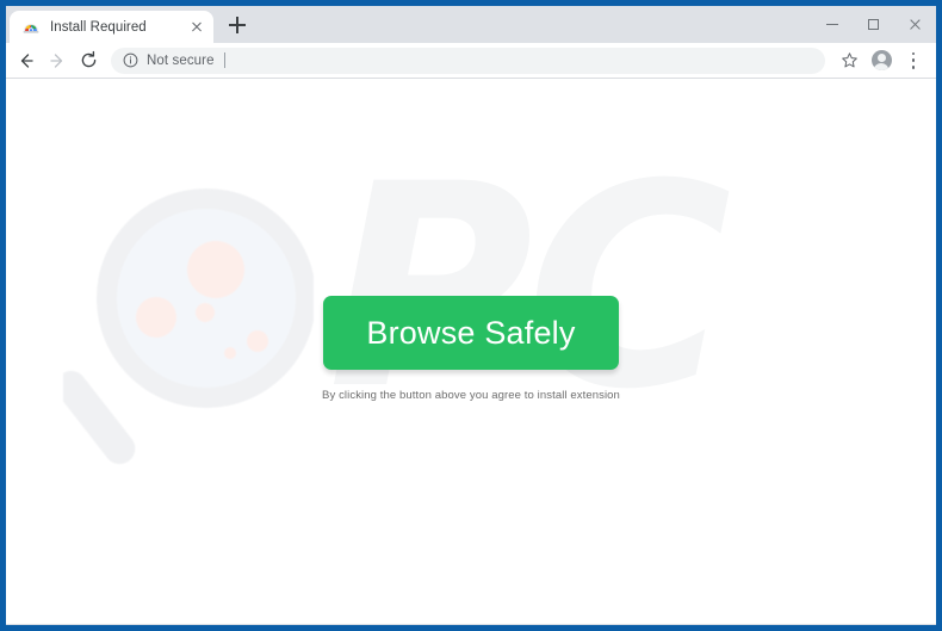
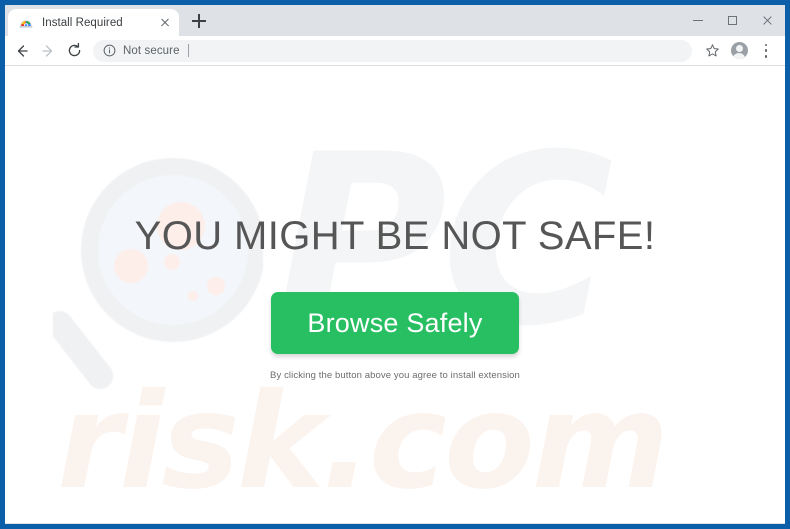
  Install Required
  Not secure
  PC
+ risk.com
+ YOU MIGHT BE NOT SAFE!
  Browse Safely
  By clicking the button above you agree to install extension
